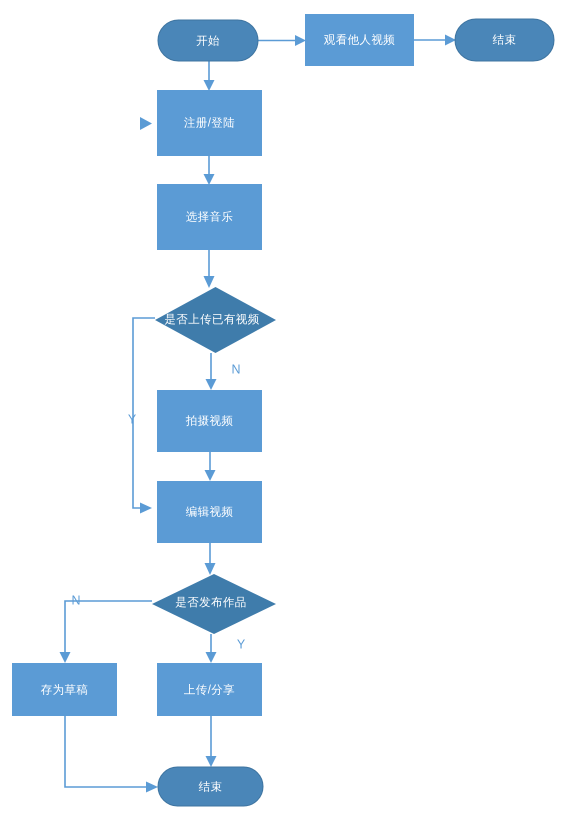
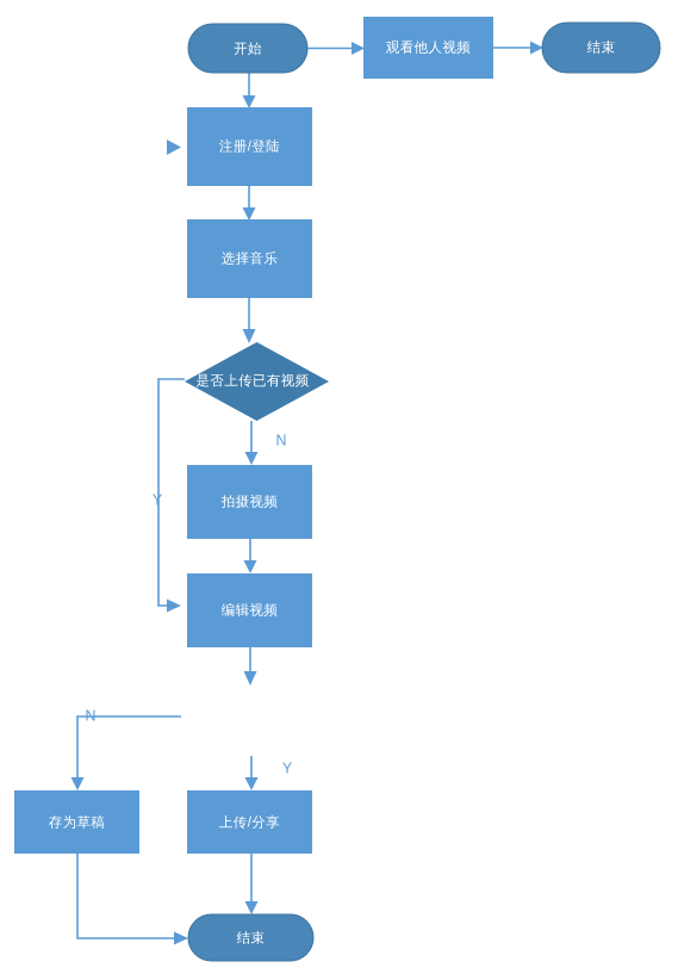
  开始
  观看他人视频
  结束
  注册/登陆
  选择音乐
  是否上传已有视频
  拍摄视频
  编辑视频
- 是否发布作品
  存为草稿
  上传/分享
  结束
  N
  Y
  N
  Y
